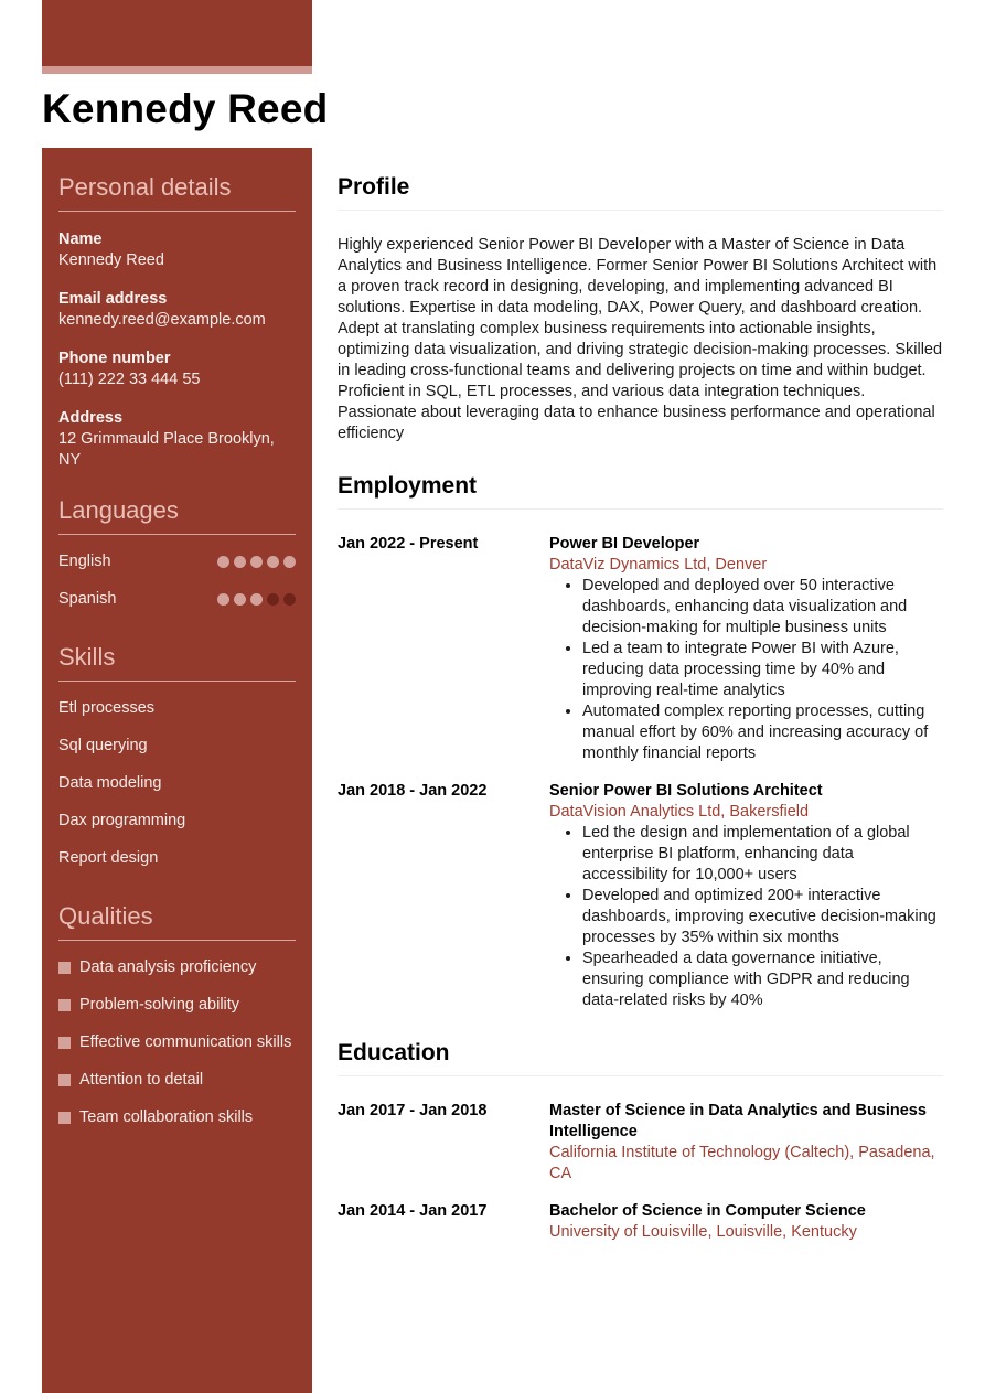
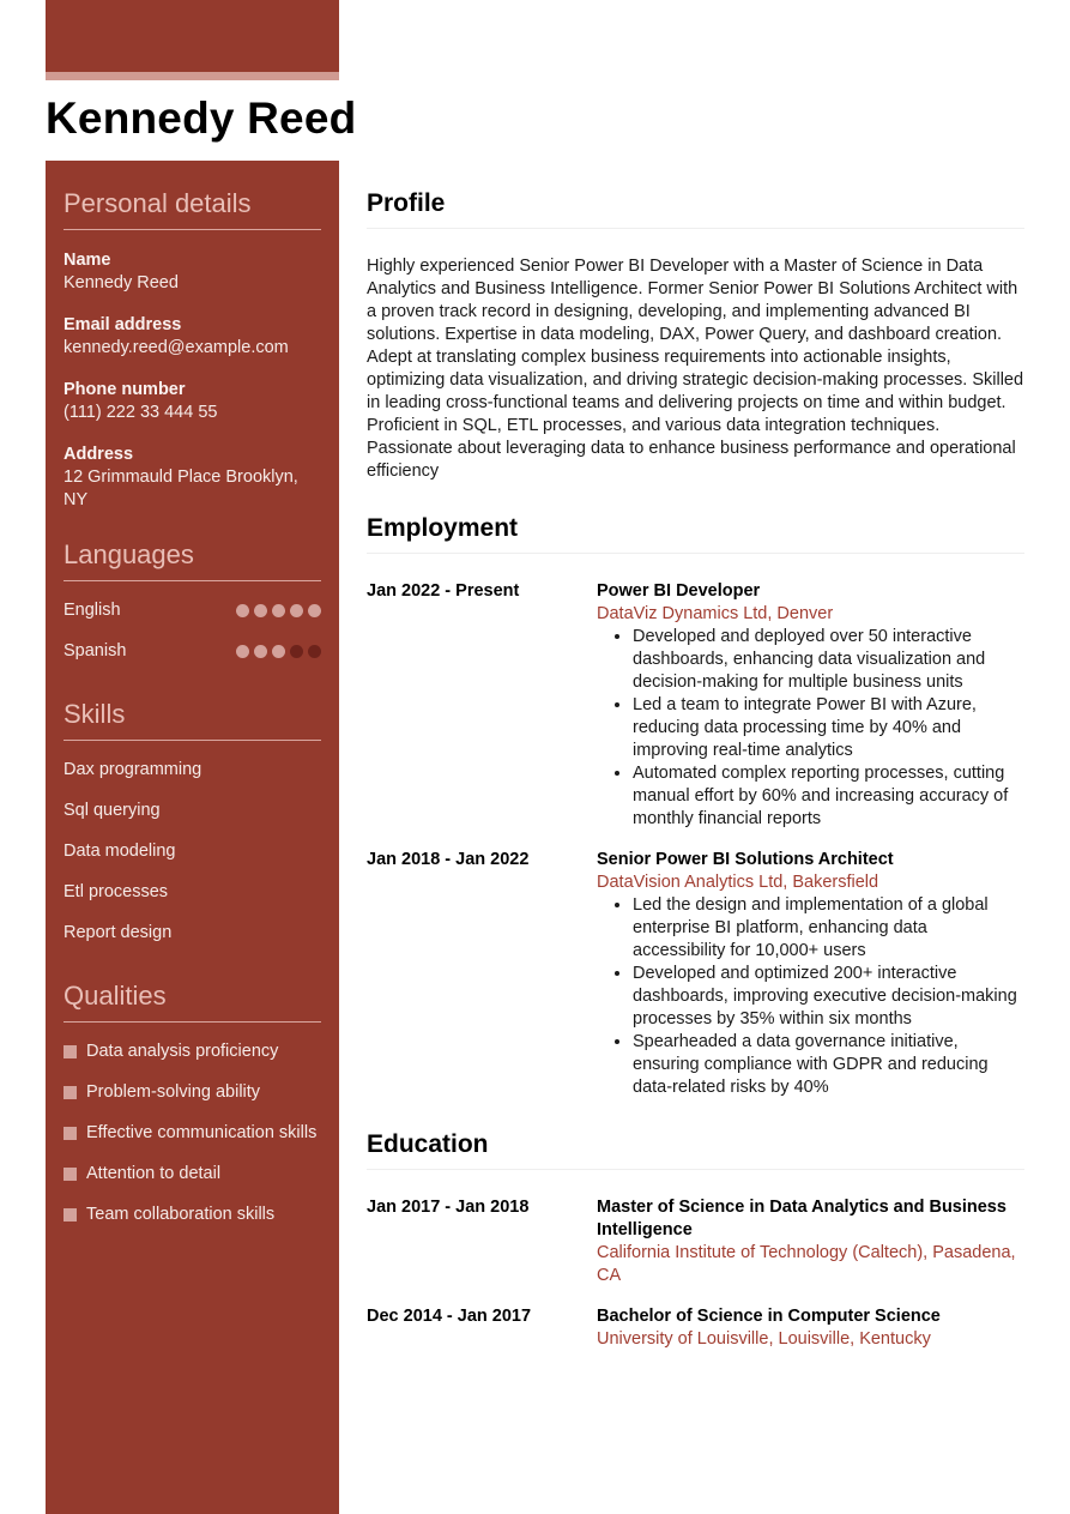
  Kennedy Reed
  Personal details
  Name
  Kennedy Reed
  Email address
  kennedy.reed@example.com
  Phone number
  (111) 222 33 444 55
  Address
  12 Grimmauld Place Brooklyn, NY
  Languages
  English
  Spanish
  Skills
- Etl processes
+ Dax programming
  Sql querying
  Data modeling
- Dax programming
+ Etl processes
  Report design
  Qualities
  Data analysis proficiency
  Problem-solving ability
  Effective communication skills
  Attention to detail
  Team collaboration skills
  Profile
  Highly experienced Senior Power BI Developer with a Master of Science in Data Analytics and Business Intelligence. Former Senior Power BI Solutions Architect with a proven track record in designing, developing, and implementing advanced BI solutions. Expertise in data modeling, DAX, Power Query, and dashboard creation. Adept at translating complex business requirements into actionable insights, optimizing data visualization, and driving strategic decision-making processes. Skilled in leading cross-functional teams and delivering projects on time and within budget. Proficient in SQL, ETL processes, and various data integration techniques. Passionate about leveraging data to enhance business performance and operational efficiency
  Employment
  Jan 2022 - Present
  Power BI Developer
  DataViz Dynamics Ltd, Denver
  Developed and deployed over 50 interactive dashboards, enhancing data visualization and decision-making for multiple business units
  Led a team to integrate Power BI with Azure, reducing data processing time by 40% and improving real-time analytics
  Automated complex reporting processes, cutting manual effort by 60% and increasing accuracy of monthly financial reports
  Jan 2018 - Jan 2022
  Senior Power BI Solutions Architect
  DataVision Analytics Ltd, Bakersfield
  Led the design and implementation of a global enterprise BI platform, enhancing data accessibility for 10,000+ users
  Developed and optimized 200+ interactive dashboards, improving executive decision-making processes by 35% within six months
  Spearheaded a data governance initiative, ensuring compliance with GDPR and reducing data-related risks by 40%
  Education
  Jan 2017 - Jan 2018
  Master of Science in Data Analytics and Business Intelligence
  California Institute of Technology (Caltech), Pasadena, CA
- Jan 2014 - Jan 2017
+ Dec 2014 - Jan 2017
  Bachelor of Science in Computer Science
  University of Louisville, Louisville, Kentucky
